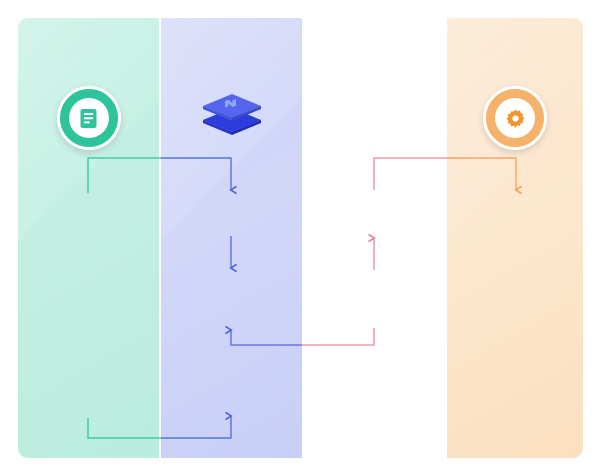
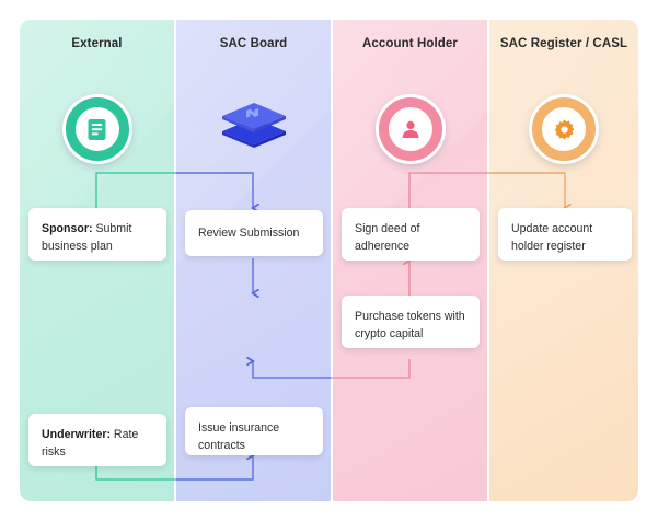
+ External
+ SAC Board
+ Account Holder
+ SAC Register / CASL
+ Sponsor: Submit business plan
+ Underwriter: Rate risks
+ Review Submission
+ Issue insurance contracts
+ Sign deed of adherence
+ Purchase tokens with crypto capital
+ Update account holder register
